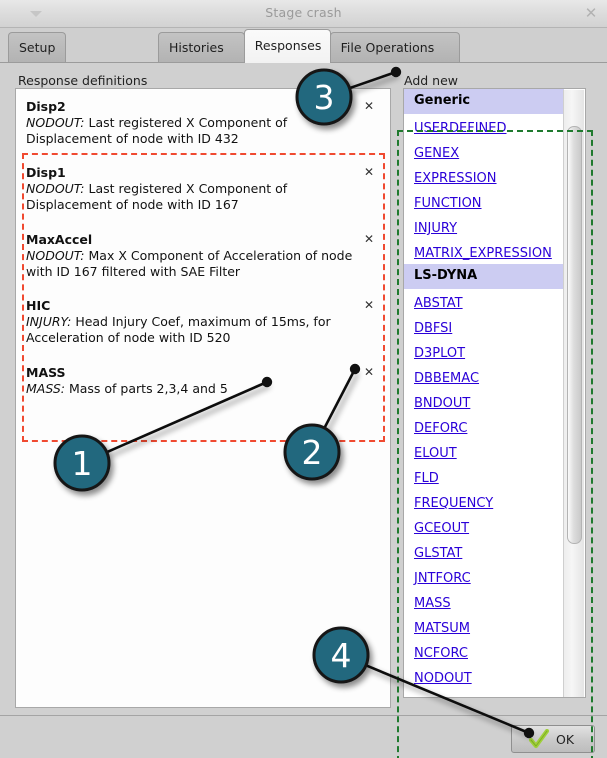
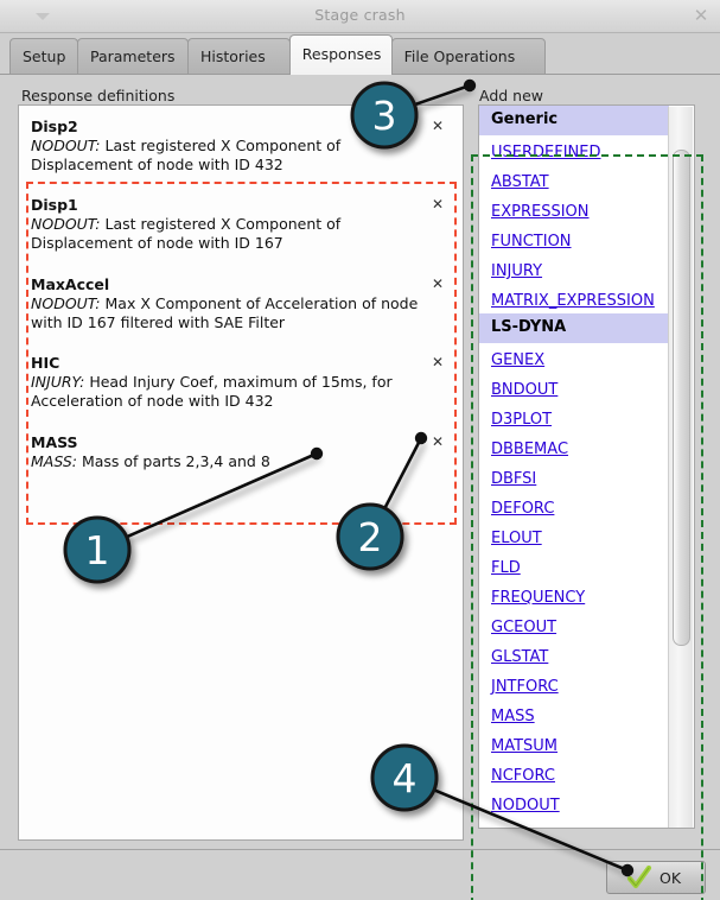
  Stage crash
  ✕
  Setup
+ Parameters
  Histories
  Responses
  File Operations
  Response definitions
  Disp2
  NODOUT: Last registered X Component of Displacement of node with ID 432
  ✕
  Disp1
  NODOUT: Last registered X Component of Displacement of node with ID 167
  ✕
  MaxAccel
  NODOUT: Max X Component of Acceleration of node with ID 167 filtered with SAE Filter
  ✕
  HIC
- INJURY: Head Injury Coef, maximum of 15ms, for Acceleration of node with ID 520
+ INJURY: Head Injury Coef, maximum of 15ms, for Acceleration of node with ID 432
  ✕
  MASS
- MASS: Mass of parts 2,3,4 and 5
+ MASS: Mass of parts 2,3,4 and 8
  ✕
  Add new
  Generic
  USERDEFINED
- GENEX
+ ABSTAT
  EXPRESSION
  FUNCTION
  INJURY
  MATRIX_EXPRESSION
  LS-DYNA
- ABSTAT
+ GENEX
- DBFSI
+ BNDOUT
  D3PLOT
  DBBEMAC
- BNDOUT
+ DBFSI
  DEFORC
  ELOUT
  FLD
  FREQUENCY
  GCEOUT
  GLSTAT
  JNTFORC
  MASS
  MATSUM
  NCFORC
  NODOUT
  OK
  1
  2
  3
  4
